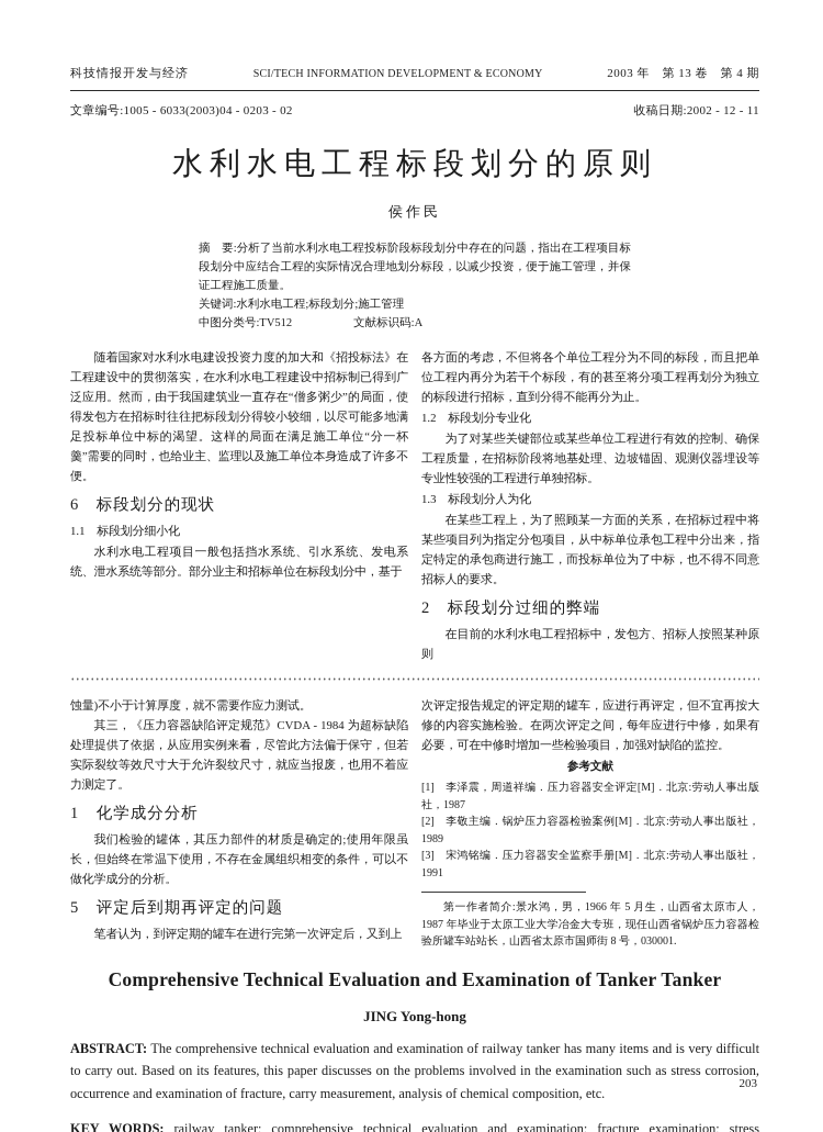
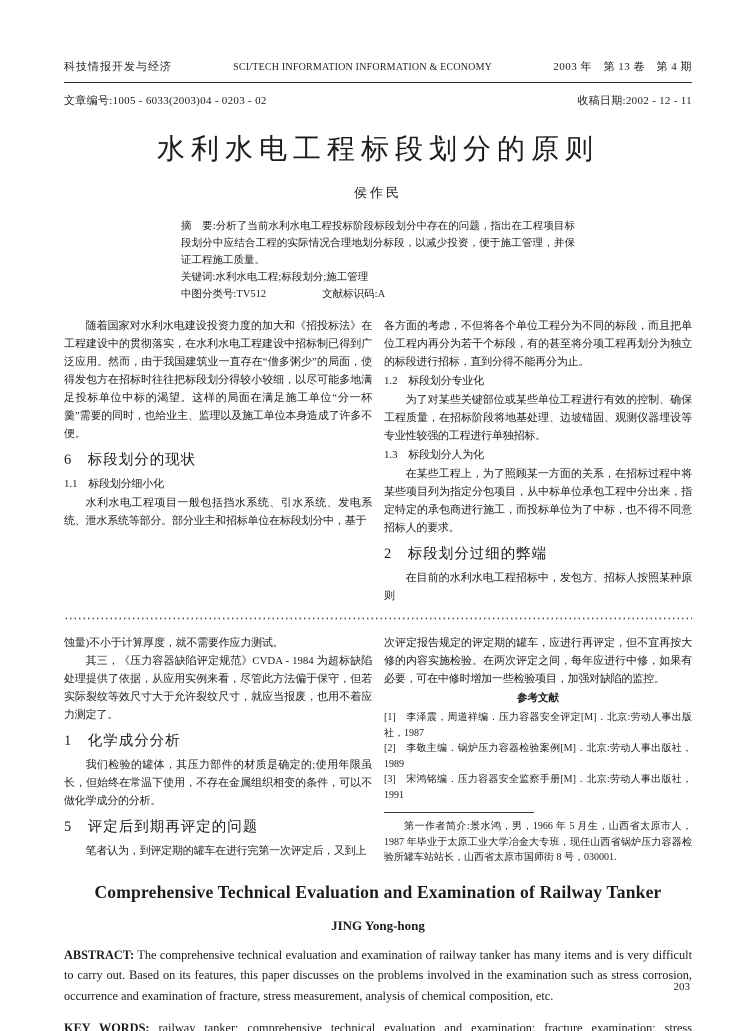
  科技情报开发与经济
- SCI/TECH INFORMATION DEVELOPMENT & ECONOMY
+ SCI/TECH INFORMATION INFORMATION & ECONOMY
  2003 年 第 13 卷 第 4 期
  文章编号:1005 - 6033(2003)04 - 0203 - 02
  收稿日期:2002 - 12 - 11
  水利水电工程标段划分的原则
  侯作民
  摘 要:分析了当前水利水电工程投标阶段标段划分中存在的问题，指出在工程项目标段划分中应结合工程的实际情况合理地划分标段，以减少投资，便于施工管理，并保证工程施工质量。
  关键词:水利水电工程;标段划分;施工管理
  中图分类号:TV512
  文献标识码:A
  随着国家对水利水电建设投资力度的加大和《招投标法》在工程建设中的贯彻落实，在水利水电工程建设中招标制已得到广泛应用。然而，由于我国建筑业一直存在“僧多粥少”的局面，使得发包方在招标时往往把标段划分得较小较细，以尽可能多地满足投标单位中标的渴望。这样的局面在满足施工单位“分一杯羹”需要的同时，也给业主、监理以及施工单位本身造成了许多不便。
  6 标段划分的现状
  1.1 标段划分细小化
  水利水电工程项目一般包括挡水系统、引水系统、发电系统、泄水系统等部分。部分业主和招标单位在标段划分中，基于
  各方面的考虑，不但将各个单位工程分为不同的标段，而且把单位工程内再分为若干个标段，有的甚至将分项工程再划分为独立的标段进行招标，直到分得不能再分为止。
  1.2 标段划分专业化
  为了对某些关键部位或某些单位工程进行有效的控制、确保工程质量，在招标阶段将地基处理、边坡锚固、观测仪器埋设等专业性较强的工程进行单独招标。
  1.3 标段划分人为化
  在某些工程上，为了照顾某一方面的关系，在招标过程中将某些项目列为指定分包项目，从中标单位承包工程中分出来，指定特定的承包商进行施工，而投标单位为了中标，也不得不同意招标人的要求。
  2 标段划分过细的弊端
  在目前的水利水电工程招标中，发包方、招标人按照某种原则
  蚀量)不小于计算厚度，就不需要作应力测试。
  其三，《压力容器缺陷评定规范》CVDA - 1984 为超标缺陷处理提供了依据，从应用实例来看，尽管此方法偏于保守，但若实际裂纹等效尺寸大于允许裂纹尺寸，就应当报废，也用不着应力测定了。
  1 化学成分分析
  我们检验的罐体，其压力部件的材质是确定的;使用年限虽长，但始终在常温下使用，不存在金属组织相变的条件，可以不做化学成分的分析。
  5 评定后到期再评定的问题
  笔者认为，到评定期的罐车在进行完第一次评定后，又到上
  次评定报告规定的评定期的罐车，应进行再评定，但不宜再按大修的内容实施检验。在两次评定之间，每年应进行中修，如果有必要，可在中修时增加一些检验项目，加强对缺陷的监控。
  参考文献
  [1] 李泽震，周道祥编．压力容器安全评定[M]．北京:劳动人事出版社，1987
  [2] 李敬主编．锅炉压力容器检验案例[M]．北京:劳动人事出版社，1989
  [3] 宋鸿铭编．压力容器安全监察手册[M]．北京:劳动人事出版社，1991
  第一作者简介:景水鸿，男，1966 年 5 月生，山西省太原市人，1987 年毕业于太原工业大学冶金大专班，现任山西省锅炉压力容器检验所罐车站站长，山西省太原市国师街 8 号，030001.
- Comprehensive Technical Evaluation and Examination of Tanker Tanker
+ Comprehensive Technical Evaluation and Examination of Railway Tanker
  JING Yong-hong
- ABSTRACT: The comprehensive technical evaluation and examination of railway tanker has many items and is very difficult to carry out. Based on its features, this paper discusses on the problems involved in the examination such as stress corrosion, occurrence and examination of fracture, carry measurement, analysis of chemical composition, etc.
+ ABSTRACT: The comprehensive technical evaluation and examination of railway tanker has many items and is very difficult to carry out. Based on its features, this paper discusses on the problems involved in the examination such as stress corrosion, occurrence and examination of fracture, stress measurement, analysis of chemical composition, etc.
  KEY WORDS: railway tanker; comprehensive technical evaluation and examination; fracture examination; stress
  203
